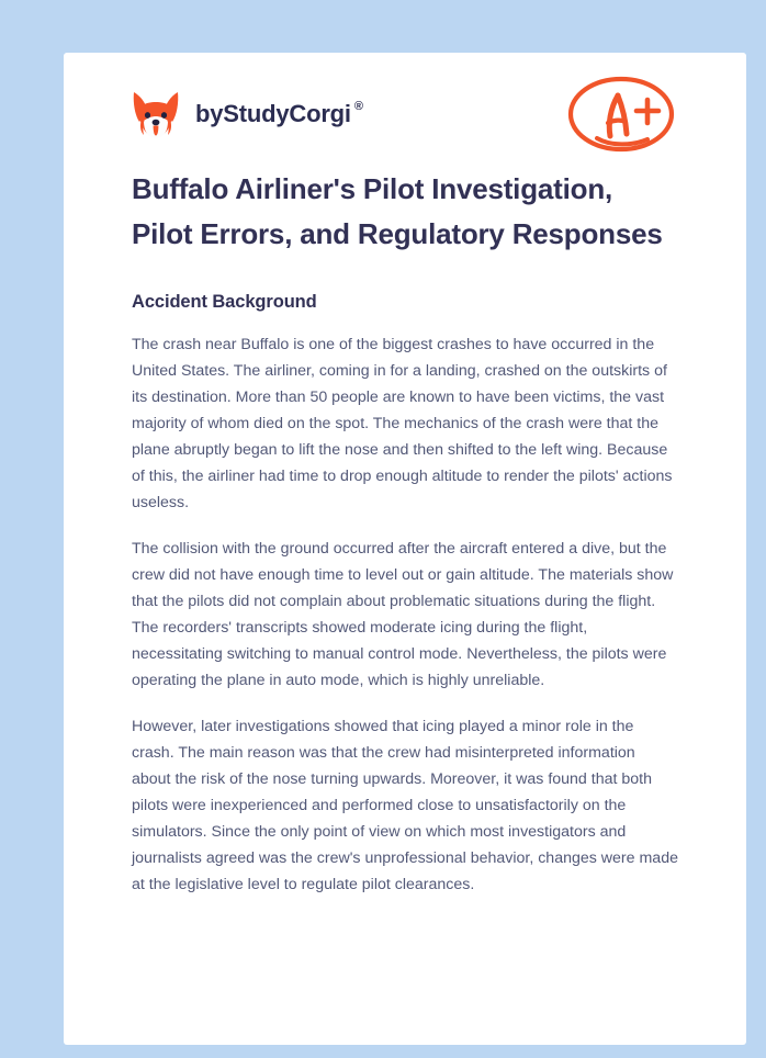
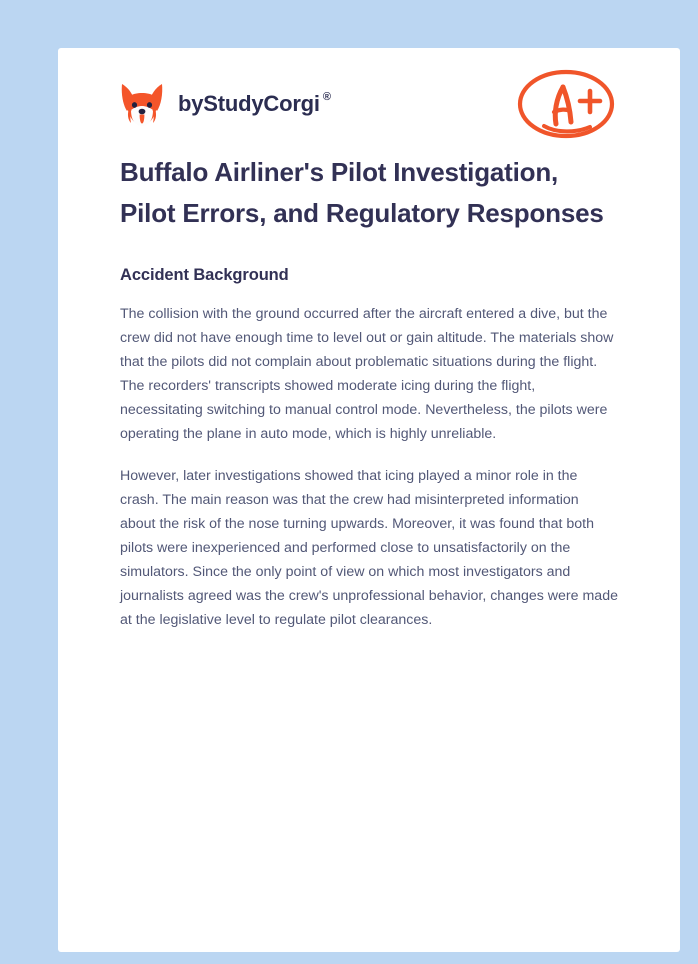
  by
  StudyCorgi
  ®
  Buffalo Airliner's Pilot Investigation, Pilot Errors, and Regulatory Responses
  Accident Background
- The crash near Buffalo is one of the biggest crashes to have occurred in the United States. The airliner, coming in for a landing, crashed on the outskirts of its destination. More than 50 people are known to have been victims, the vast majority of whom died on the spot. The mechanics of the crash were that the plane abruptly began to lift the nose and then shifted to the left wing. Because of this, the airliner had time to drop enough altitude to render the pilots' actions useless.
  The collision with the ground occurred after the aircraft entered a dive, but the crew did not have enough time to level out or gain altitude. The materials show that the pilots did not complain about problematic situations during the flight. The recorders' transcripts showed moderate icing during the flight, necessitating switching to manual control mode. Nevertheless, the pilots were operating the plane in auto mode, which is highly unreliable.
  However, later investigations showed that icing played a minor role in the crash. The main reason was that the crew had misinterpreted information about the risk of the nose turning upwards. Moreover, it was found that both pilots were inexperienced and performed close to unsatisfactorily on the simulators. Since the only point of view on which most investigators and journalists agreed was the crew's unprofessional behavior, changes were made at the legislative level to regulate pilot clearances.
